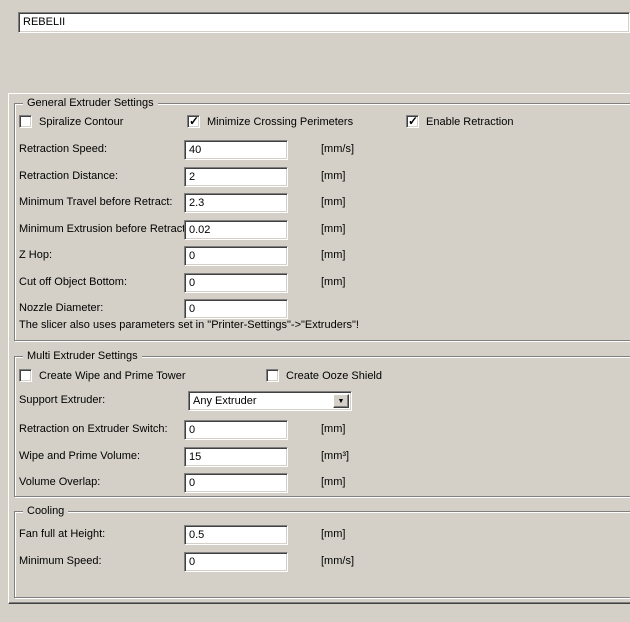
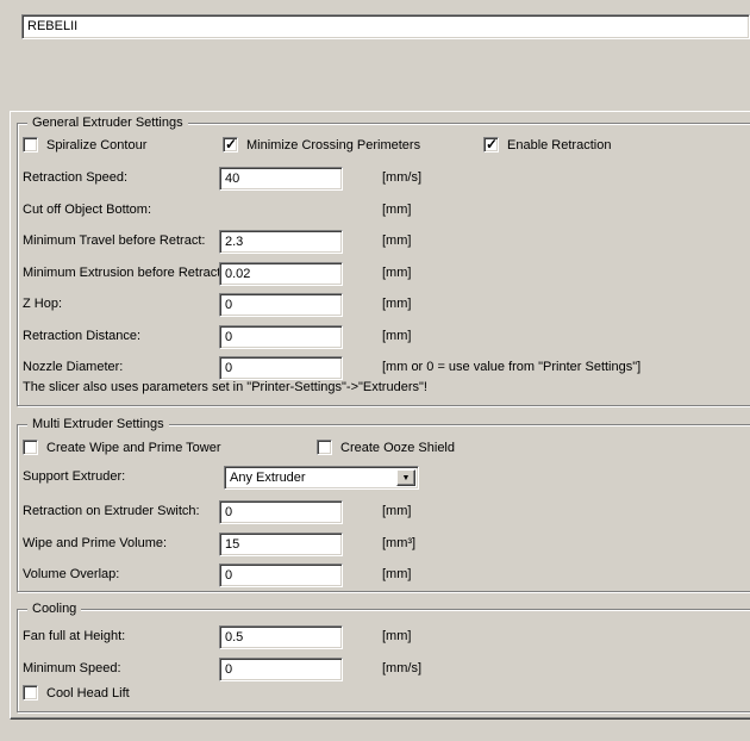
  REBELII
  General Extruder Settings
  Spiralize Contour
  ✓
  Minimize Crossing Perimeters
  ✓
  Enable Retraction
  Retraction Speed:
  40
  [mm/s]
- Retraction Distance:
+ Cut off Object Bottom:
- 2
  [mm]
  Minimum Travel before Retract:
  2.3
  [mm]
  Minimum Extrusion before Retrac
  0.02
  [mm]
  Z Hop:
  0
  [mm]
- Cut off Object Bottom:
+ Retraction Distance:
  0
  [mm]
  Nozzle Diameter:
  0
+ [mm or 0 = use value from "Printer Settings"]
  The slicer also uses parameters set in "Printer-Settings"->"Extruders"!
  Multi Extruder Settings
  Create Wipe and Prime Tower
  Create Ooze Shield
  Support Extruder:
  Any Extruder
  Retraction on Extruder Switch:
  0
  [mm]
  Wipe and Prime Volume:
  15
  [mm³]
  Volume Overlap:
  0
  [mm]
  Cooling
  Fan full at Height:
  0.5
  [mm]
  Minimum Speed:
  0
  [mm/s]
+ Cool Head Lift
